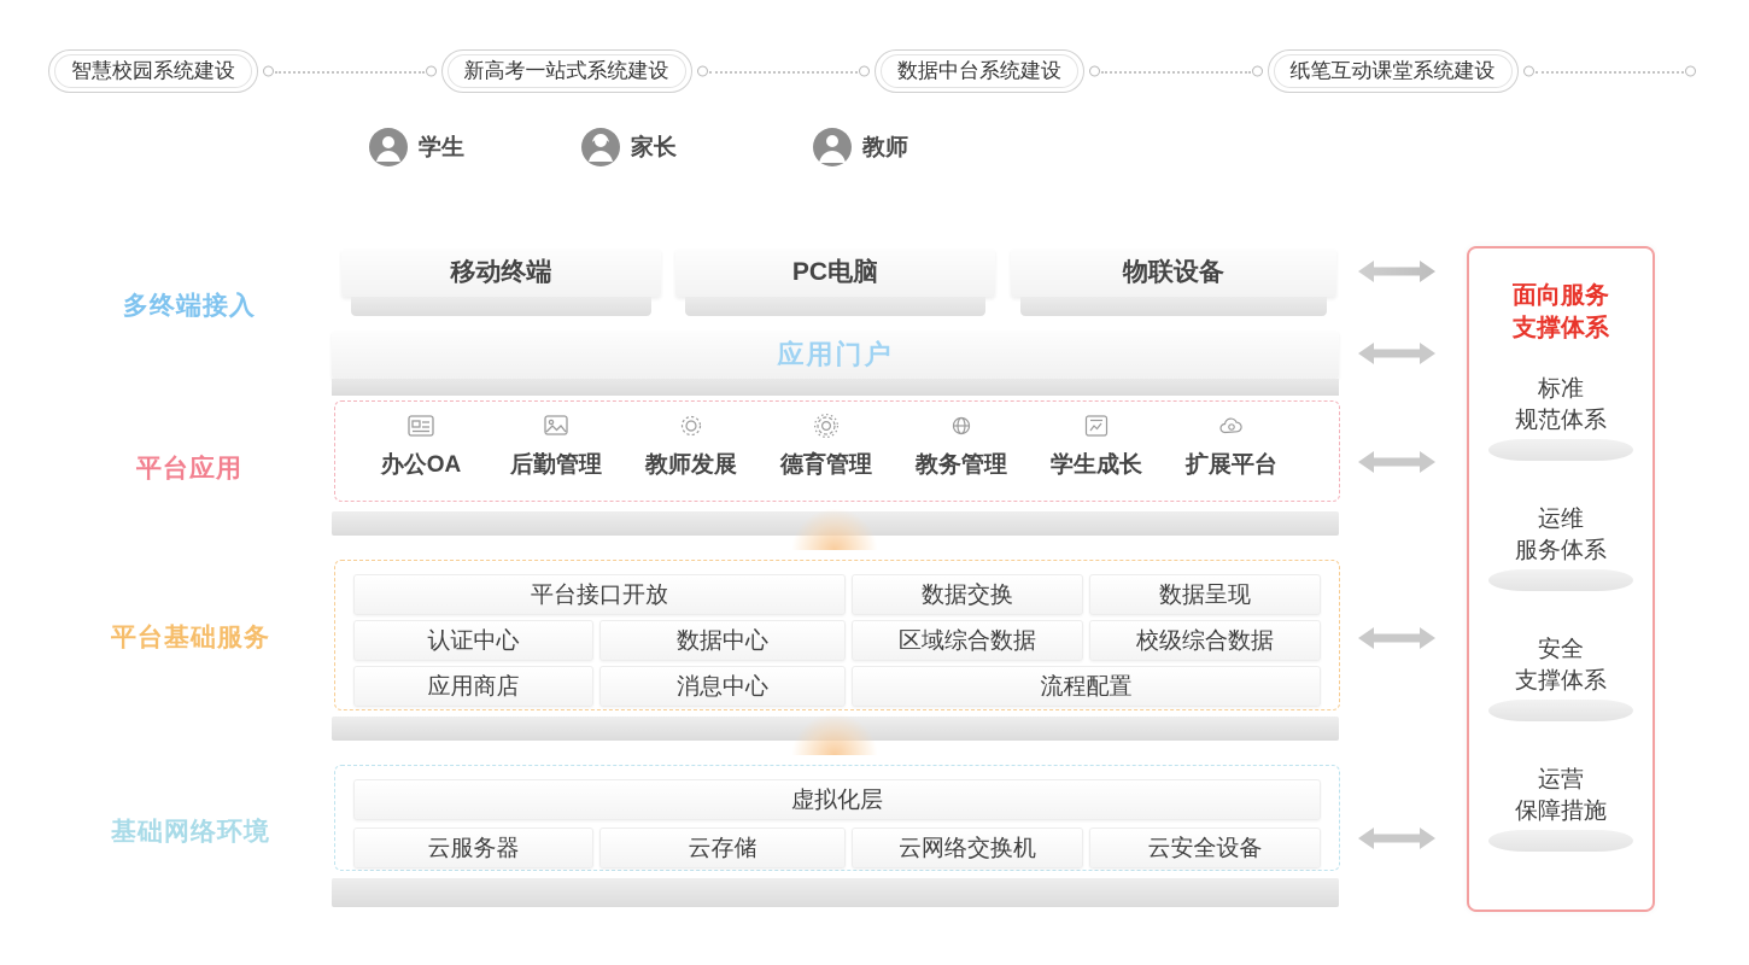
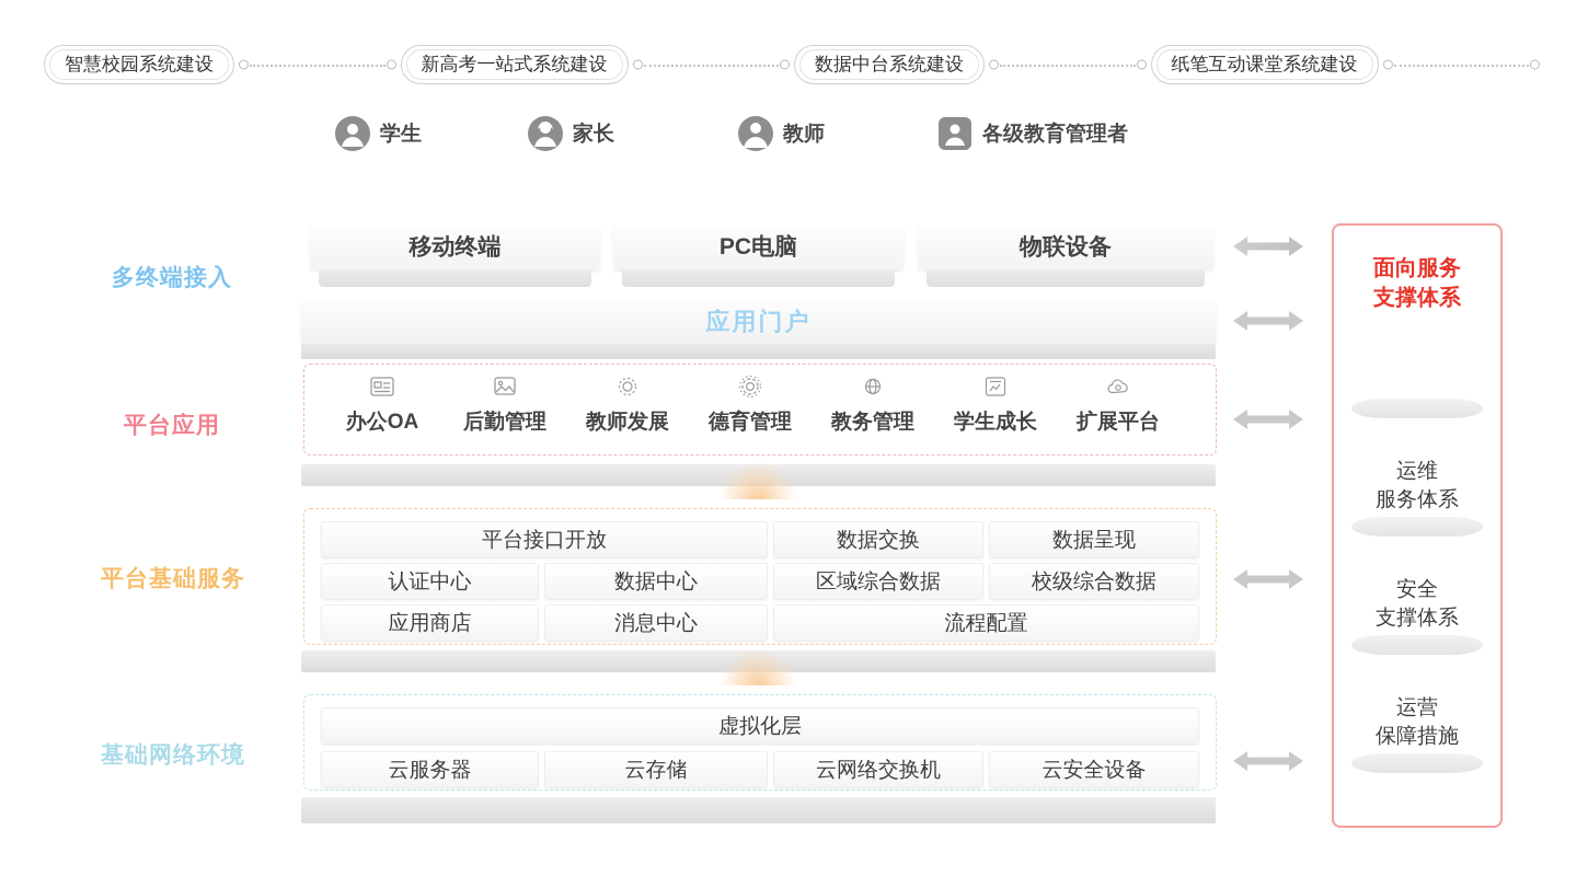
  智慧校园系统建设
  新高考一站式系统建设
  数据中台系统建设
  纸笔互动课堂系统建设
  多终端接入
  平台应用
  平台基础服务
  基础网络环境
  学生
  家长
  教师
+ 各级教育管理者
  移动终端
  PC电脑
  物联设备
  应用门户
  办公OA
  后勤管理
  教师发展
  德育管理
  教务管理
  学生成长
  扩展平台
  平台接口开放
  数据交换
  数据呈现
  认证中心
  数据中心
  区域综合数据
  校级综合数据
  应用商店
  消息中心
  流程配置
  虚拟化层
  云服务器
  云存储
  云网络交换机
  云安全设备
  面向服务
  支撑体系
- 标准
- 规范体系
  运维
  服务体系
  安全
  支撑体系
  运营
  保障措施
